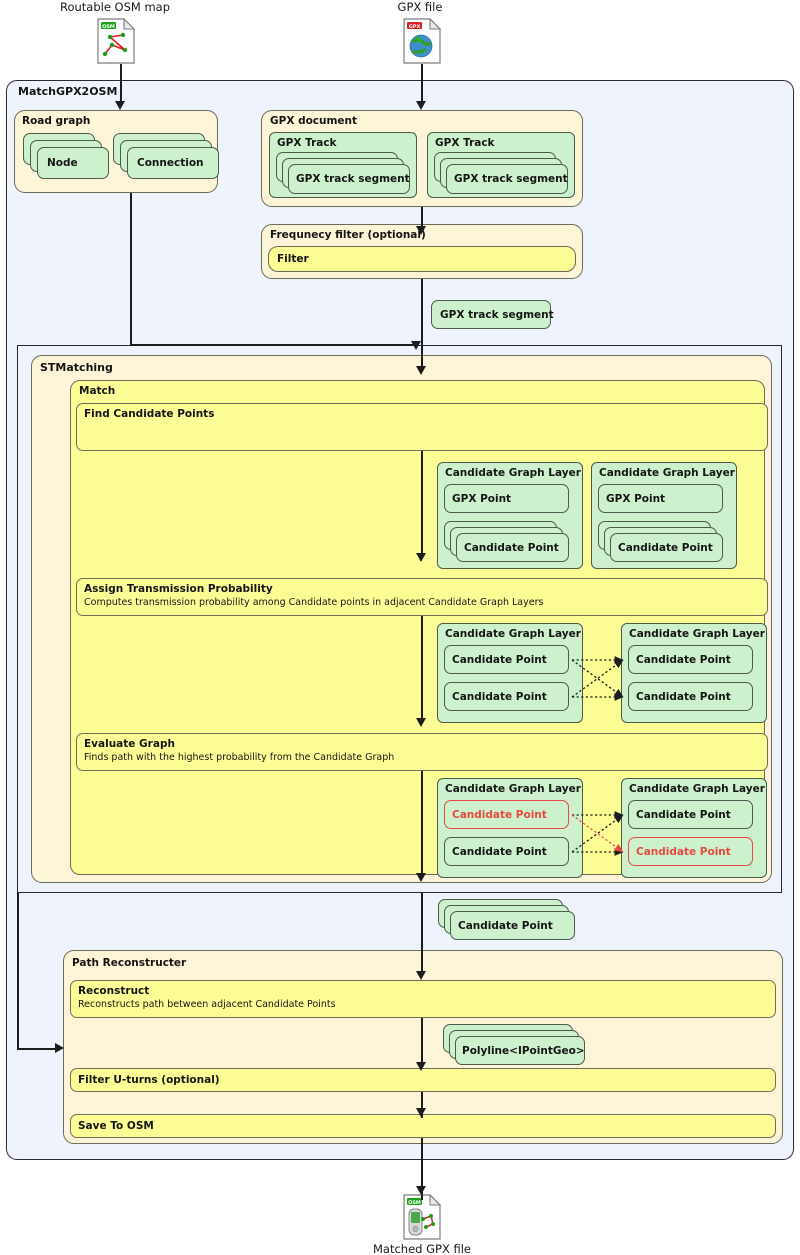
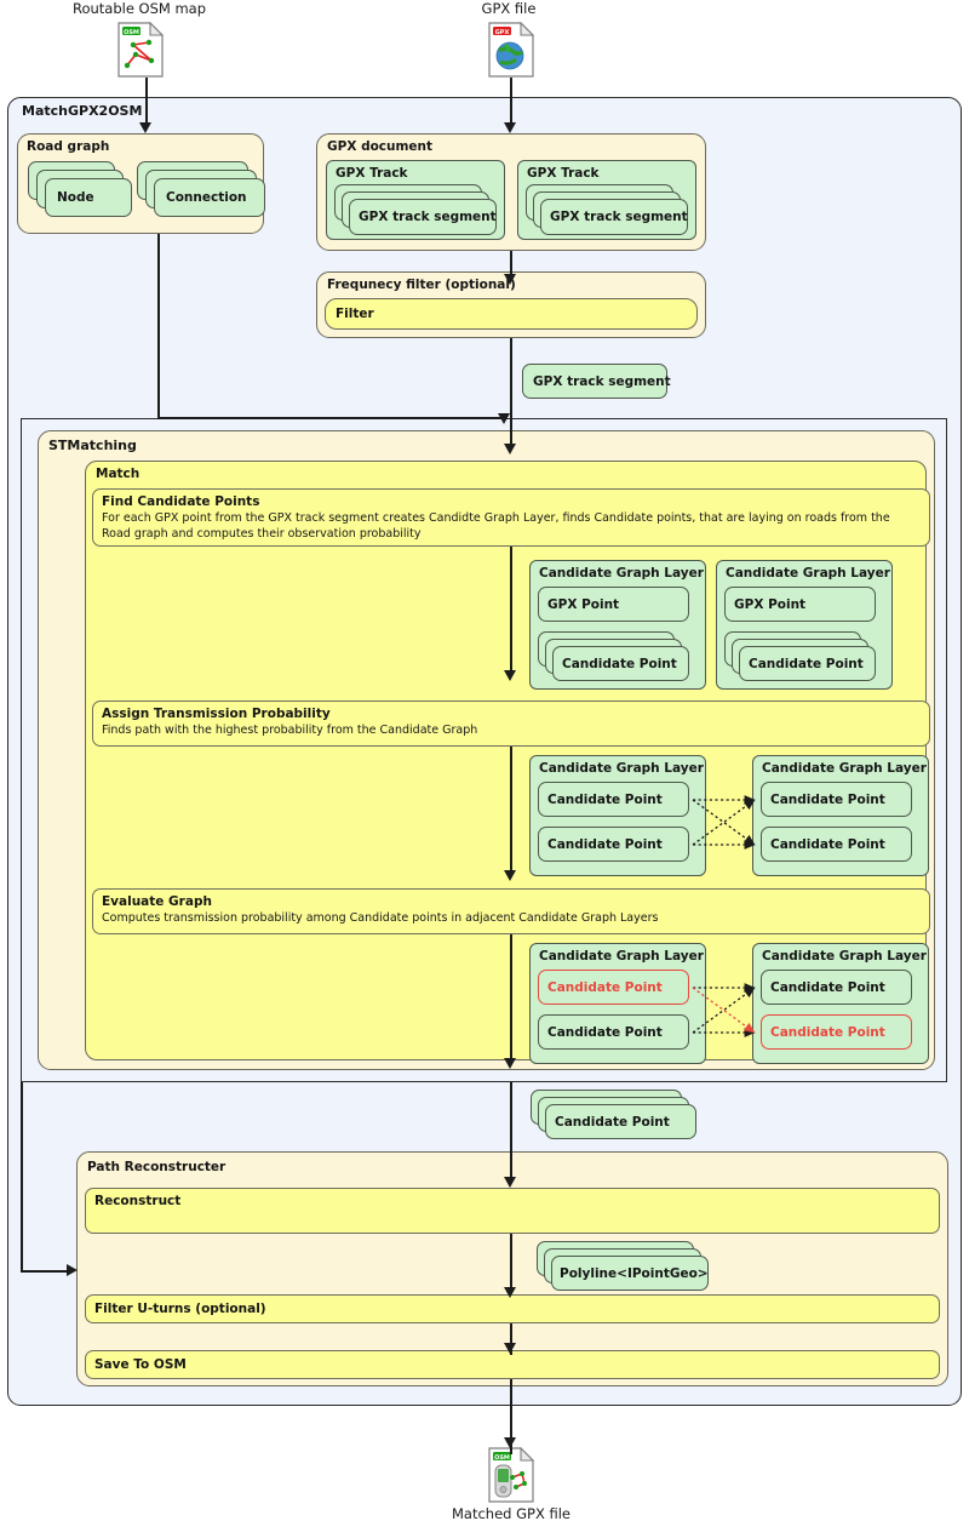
  Routable OSM map
  GPX file
  MatchGPX2OSM
  Road graph
  Node
  Connection
  GPX document
  GPX Track
  GPX track segment
  GPX Track
  GPX track segment
  Frequnecy filter (optional)
  Filter
  GPX track segment
  STMatching
  Match
  Find Candidate Points
+ For each GPX point from the GPX track segment creates Candidte Graph Layer, finds Candidate points, that are laying on roads from the Road graph and computes their observation probability
  Candidate Graph Layer
  GPX Point
  Candidate Point
  Candidate Graph Layer
  GPX Point
  Candidate Point
  Assign Transmission Probability
- Computes transmission probability among Candidate points in adjacent Candidate Graph Layers
+ Finds path with the highest probability from the Candidate Graph
  Candidate Graph Layer
  Candidate Point
  Candidate Point
  Candidate Graph Layer
  Candidate Point
  Candidate Point
  Evaluate Graph
- Finds path with the highest probability from the Candidate Graph
+ Computes transmission probability among Candidate points in adjacent Candidate Graph Layers
  Candidate Graph Layer
  Candidate Point
  Candidate Point
  Candidate Graph Layer
  Candidate Point
  Candidate Point
  Candidate Point
  Path Reconstructer
  Reconstruct
- Reconstructs path between adjacent Candidate Points
  Polyline<IPointGeo>
  Filter U-turns (optional)
  Save To OSM
  Matched GPX file
